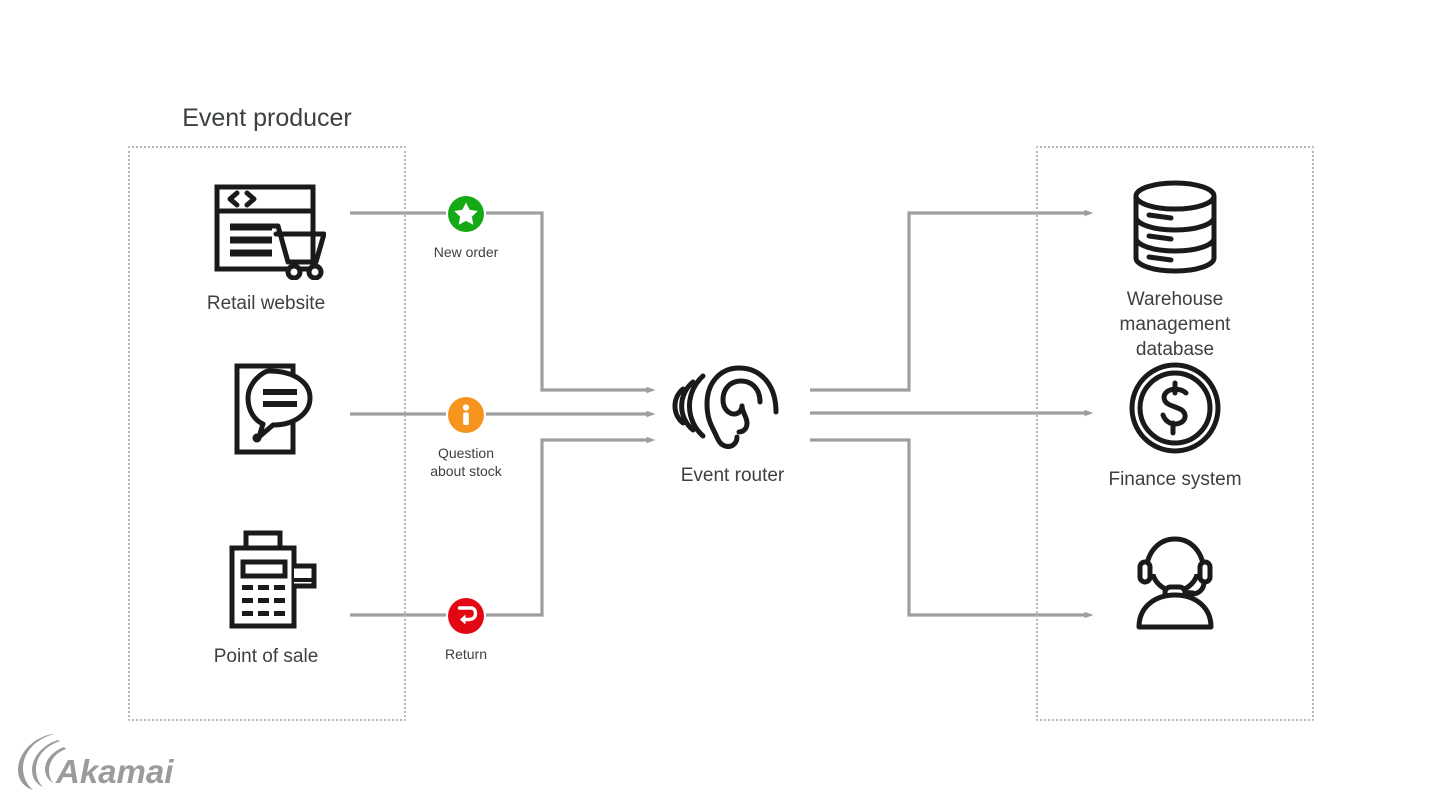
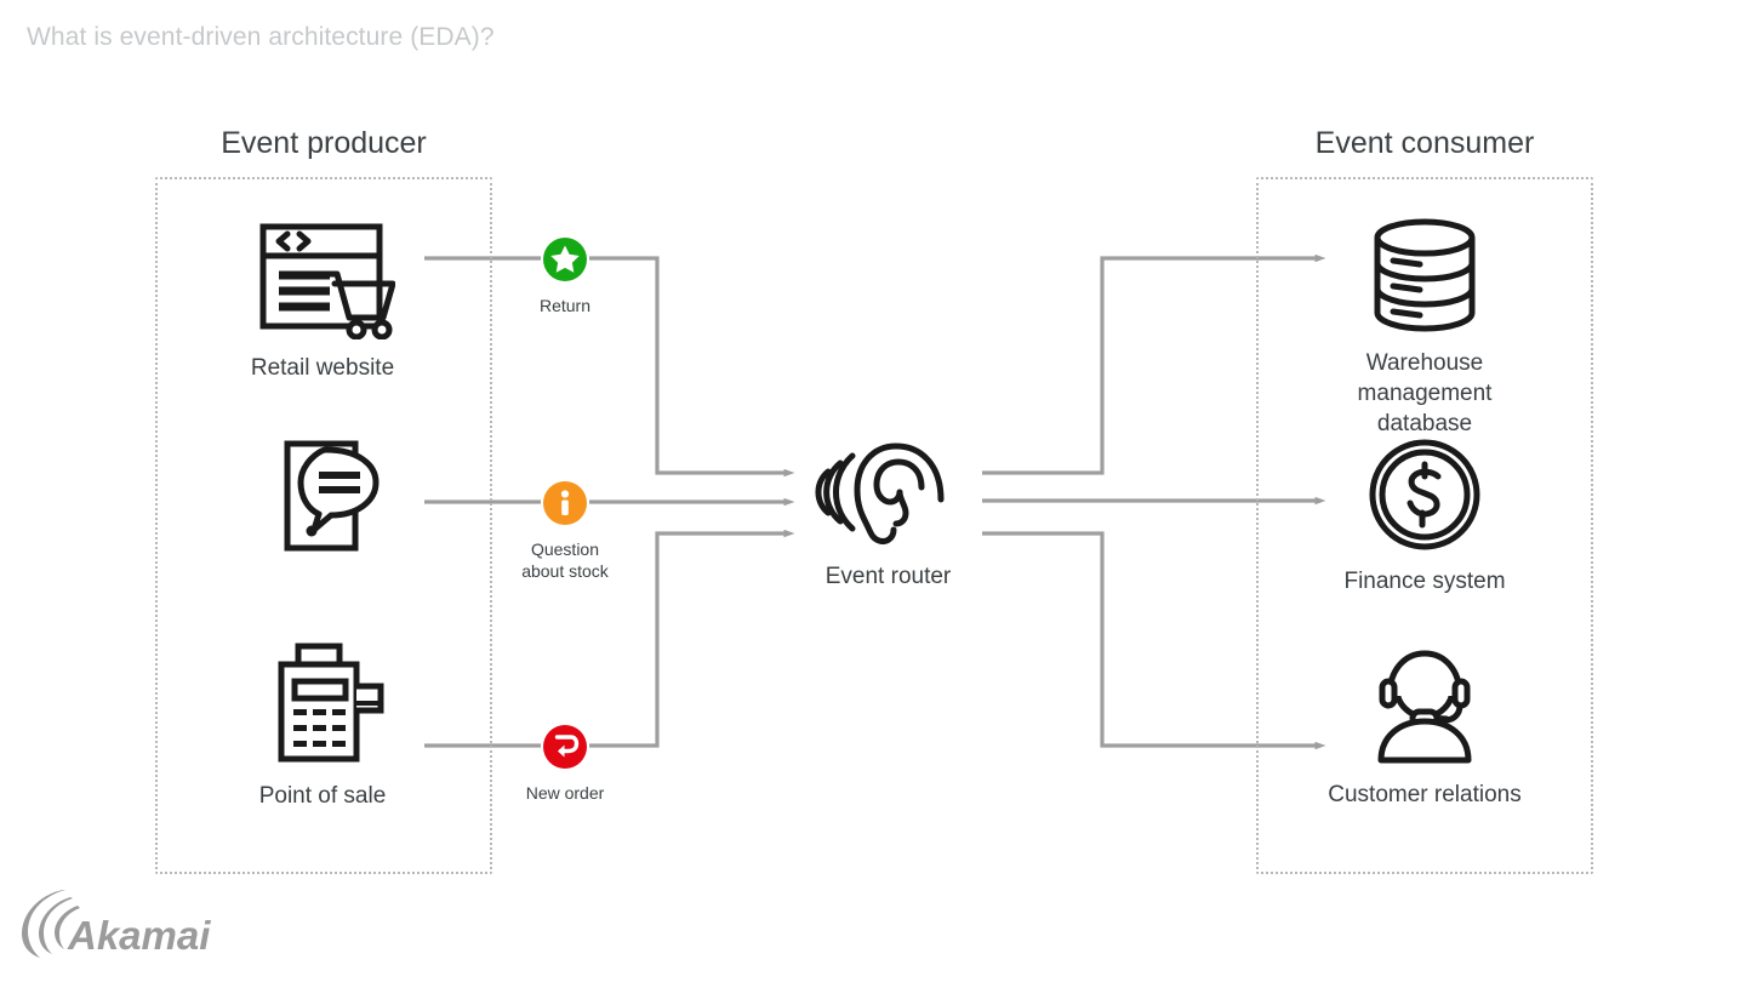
+ What is event-driven architecture (EDA)?
  Event producer
  Retail website
  Point of sale
- New order
+ Return
  Question
  about stock
- Return
+ New order
  Event router
+ Event consumer
  Warehouse management
  database
  Finance system
+ Customer relations
  Akamai
